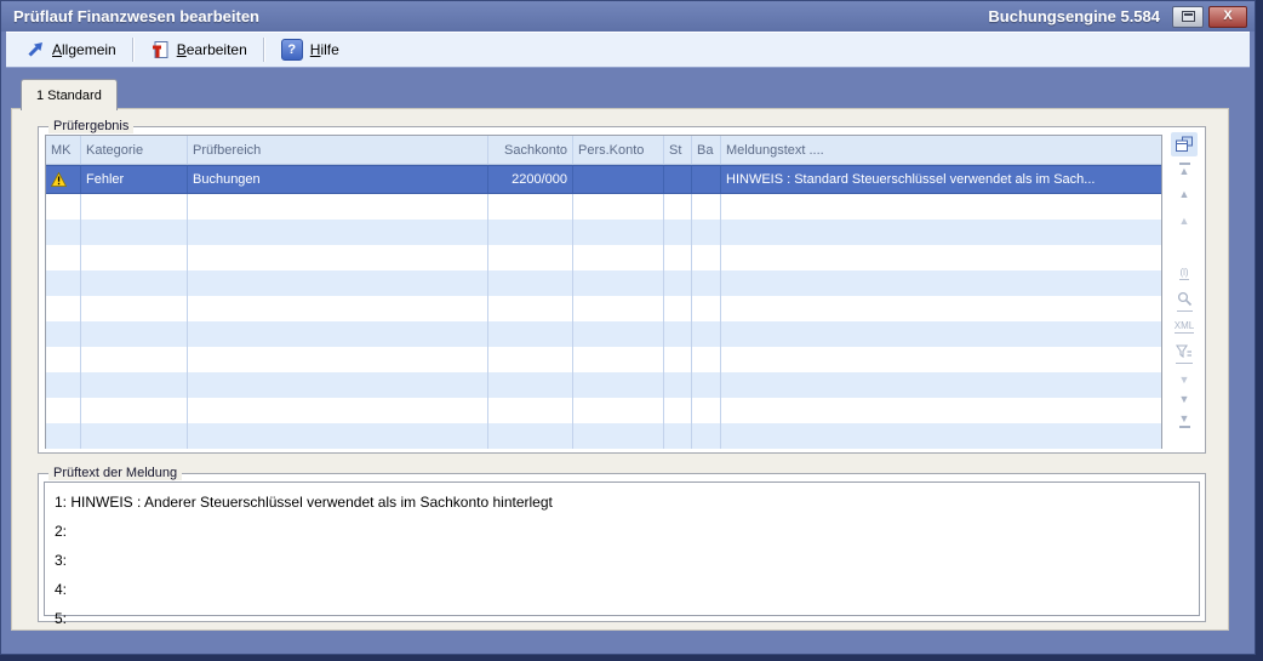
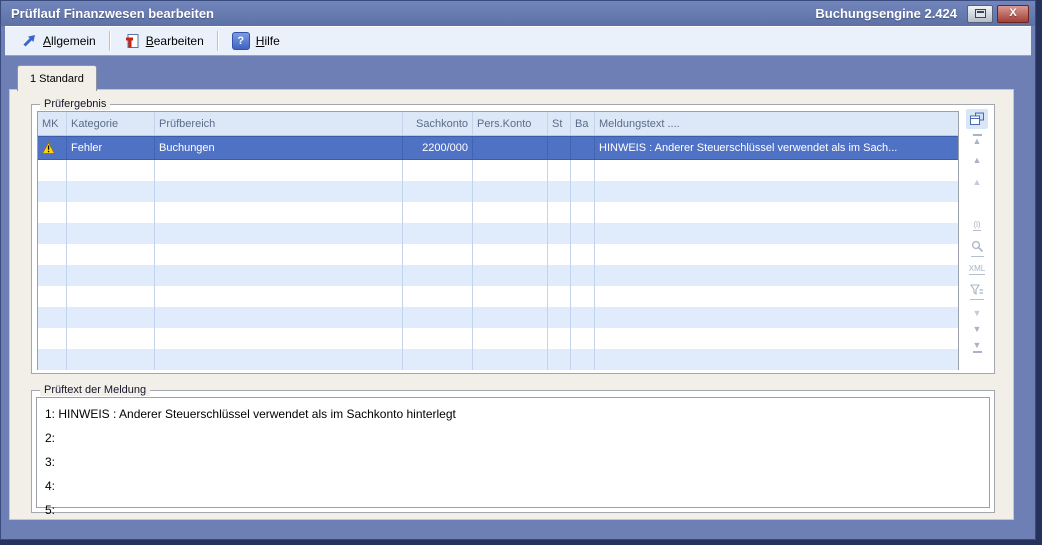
  Prüflauf Finanzwesen bearbeiten
- Buchungsengine 5.584
+ Buchungsengine 2.424
  X
  Allgemein
  Bearbeiten
  ?
  Hilfe
  1 Standard
  Prüfergebnis
  MK
  Kategorie
  Prüfbereich
  Sachkonto
  Pers.Konto
  St
  Ba
  Meldungstext ....
  Fehler
  Buchungen
  2200/000
- HINWEIS : Standard Steuerschlüssel verwendet als im Sach...
+ HINWEIS : Anderer Steuerschlüssel verwendet als im Sach...
  ▲
  ▲
  ▲
  (l)
  XML
  ▼
  ▼
  ▼
  Prüftext der Meldung
  1: HINWEIS : Anderer Steuerschlüssel verwendet als im Sachkonto hinterlegt
  2:
  3:
  4:
  5:
